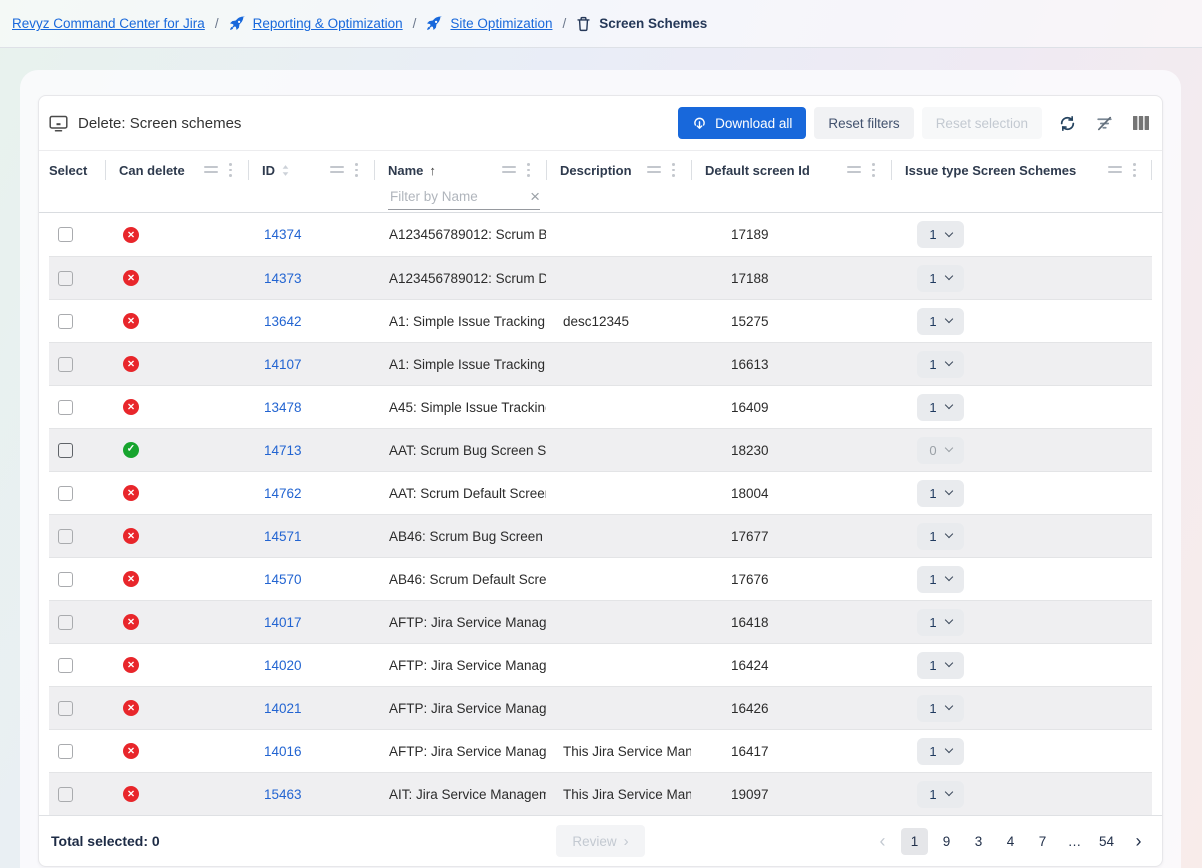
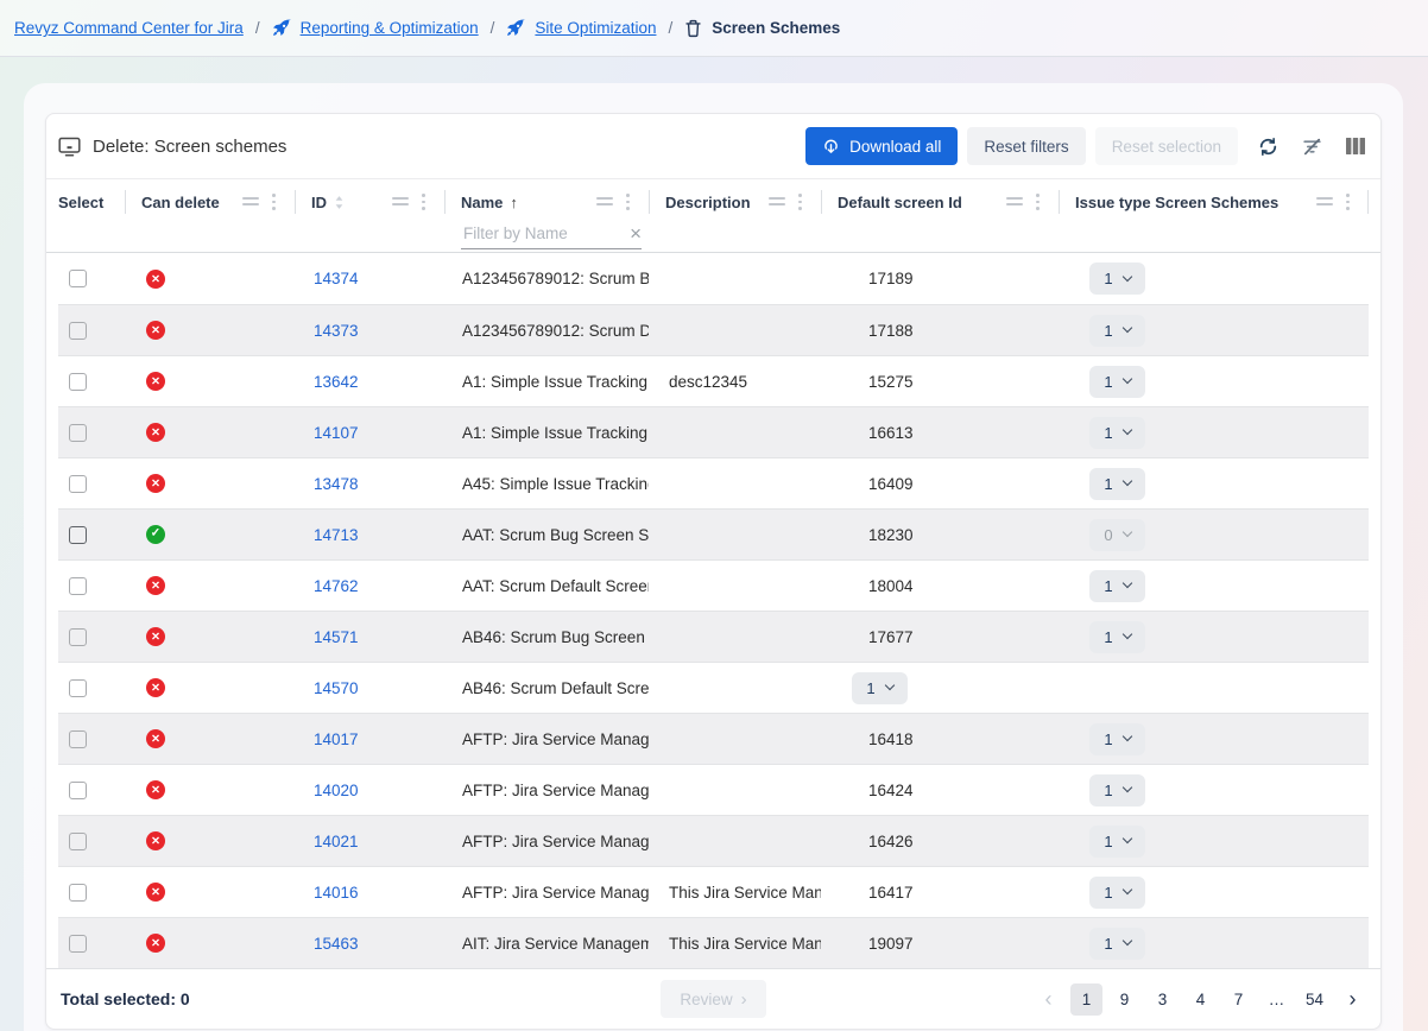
  Revyz Command Center for Jira
  /
  Reporting & Optimization
  /
  Site Optimization
  /
  Screen Schemes
  Delete: Screen schemes
  Download all
  Reset filters
  Reset selection
  Select
  Can delete
  ID
  Name
  ↑
  Filter by Name
  ×
  Description
  Default screen Id
  Issue type Screen Schemes
  ×
  14374
  A123456789012: Scrum B
  17189
  1
  ×
  14373
  A123456789012: Scrum D
  17188
  1
  ×
  13642
  A1: Simple Issue Tracking
  desc12345
  15275
  1
  ×
  14107
  A1: Simple Issue Tracking
  16613
  1
  ×
  13478
  A45: Simple Issue Trackin
  16409
  1
  ✓
  14713
  AAT: Scrum Bug Screen S
  18230
  0
  ×
  14762
  AAT: Scrum Default Scree
  18004
  1
  ×
  14571
  AB46: Scrum Bug Screen
  17677
  1
  ×
  14570
  AB46: Scrum Default Scre
- 17676
  1
  ×
  14017
  AFTP: Jira Service Manag
  16418
  1
  ×
  14020
  AFTP: Jira Service Manag
  16424
  1
  ×
  14021
  AFTP: Jira Service Manag
  16426
  1
  ×
  14016
  AFTP: Jira Service Manag
  This Jira Service Man
  16417
  1
  ×
  15463
  AIT: Jira Service Managem
  This Jira Service Man
  19097
  1
  Total selected: 0
  Review
  ›
  ‹
  1
  9
  3
  4
  7
  …
  54
  ›
